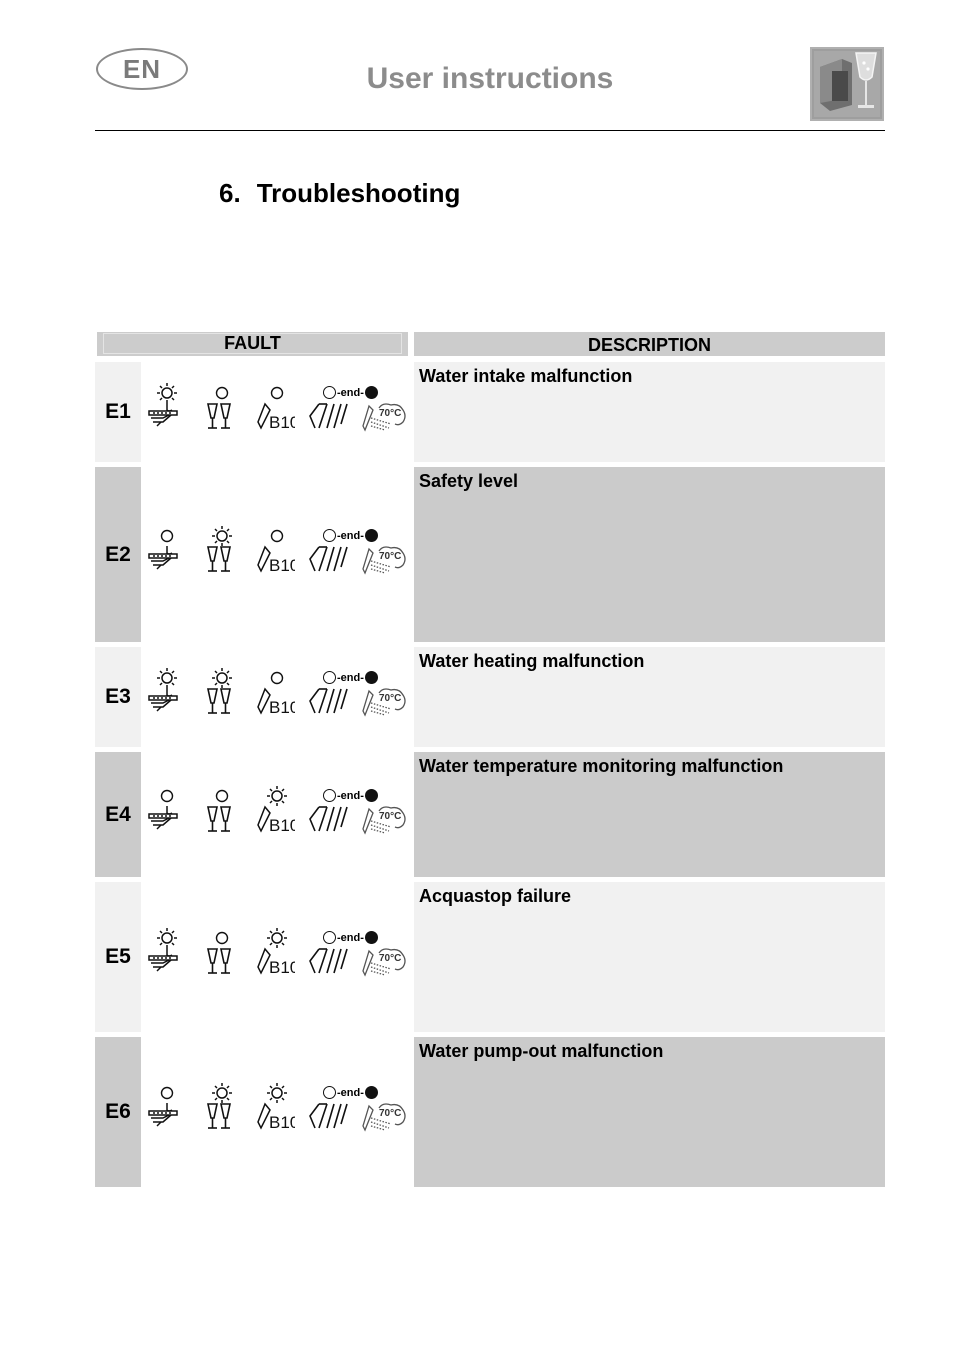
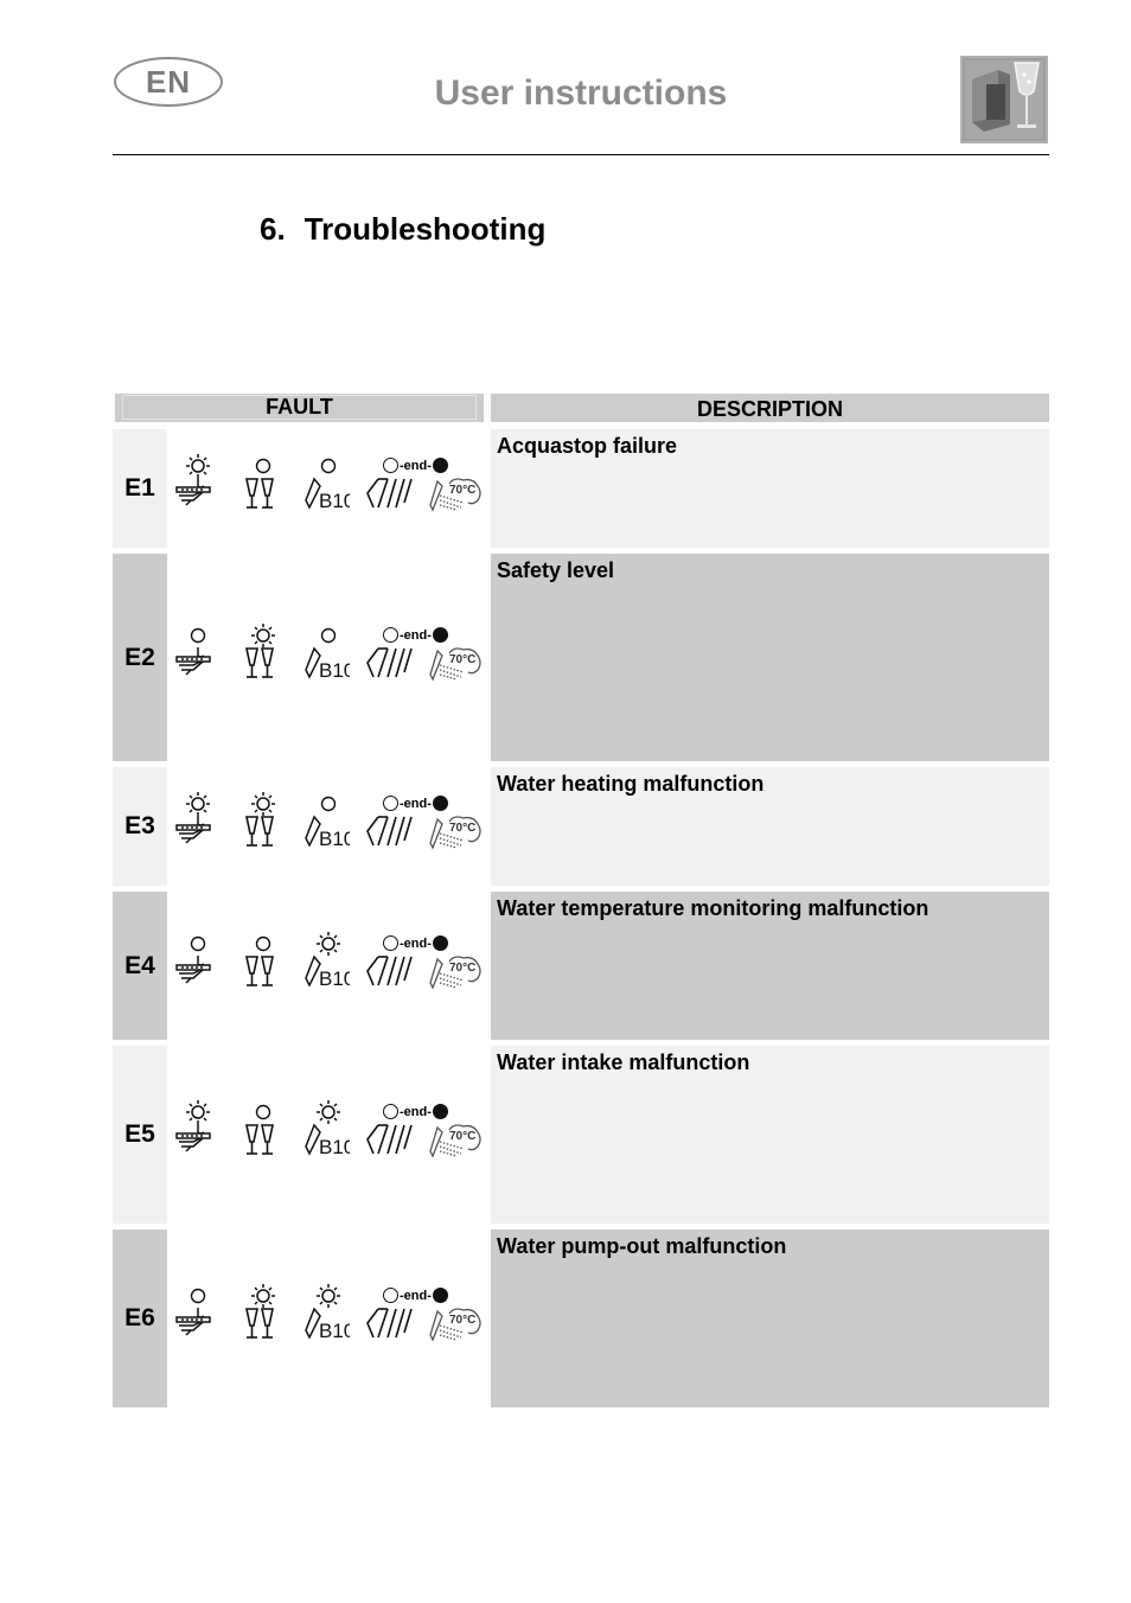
  EN
  User instructions
  6. Troubleshooting
  FAULT
  DESCRIPTION
  E1
  -end-
  B10
  70°C
- Water intake malfunction
+ Acquastop failure
  E2
  -end-
  B10
  70°C
  Safety level
  E3
  -end-
  B10
  70°C
  Water heating malfunction
  E4
  -end-
  B10
  70°C
  Water temperature monitoring malfunction
  E5
  -end-
  B10
  70°C
- Acquastop failure
+ Water intake malfunction
  E6
  -end-
  B10
  70°C
  Water pump-out malfunction
